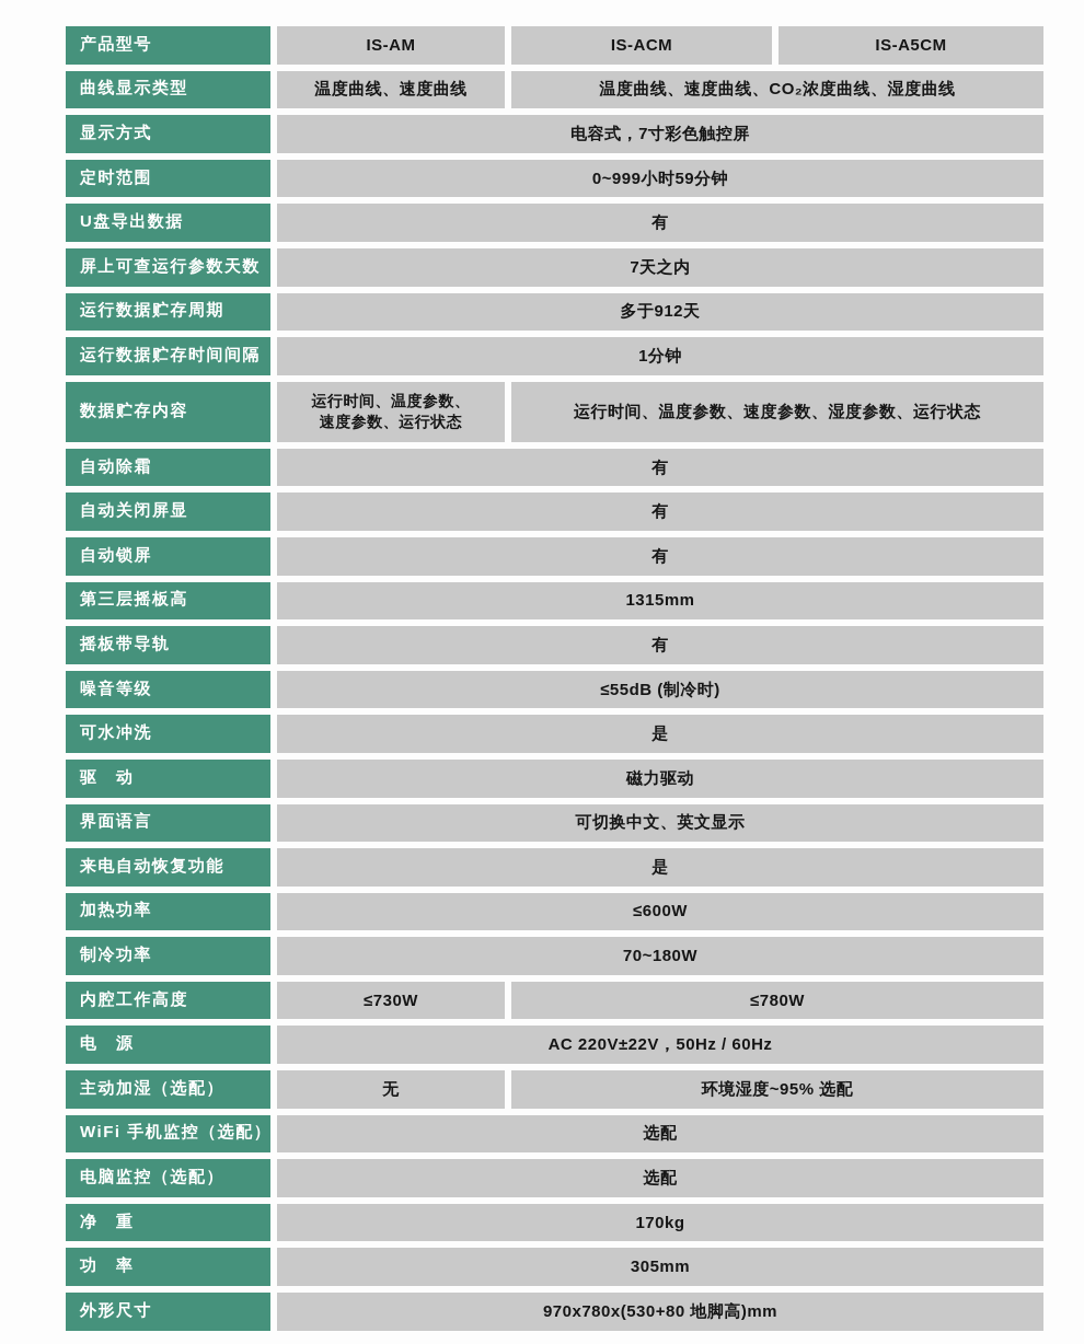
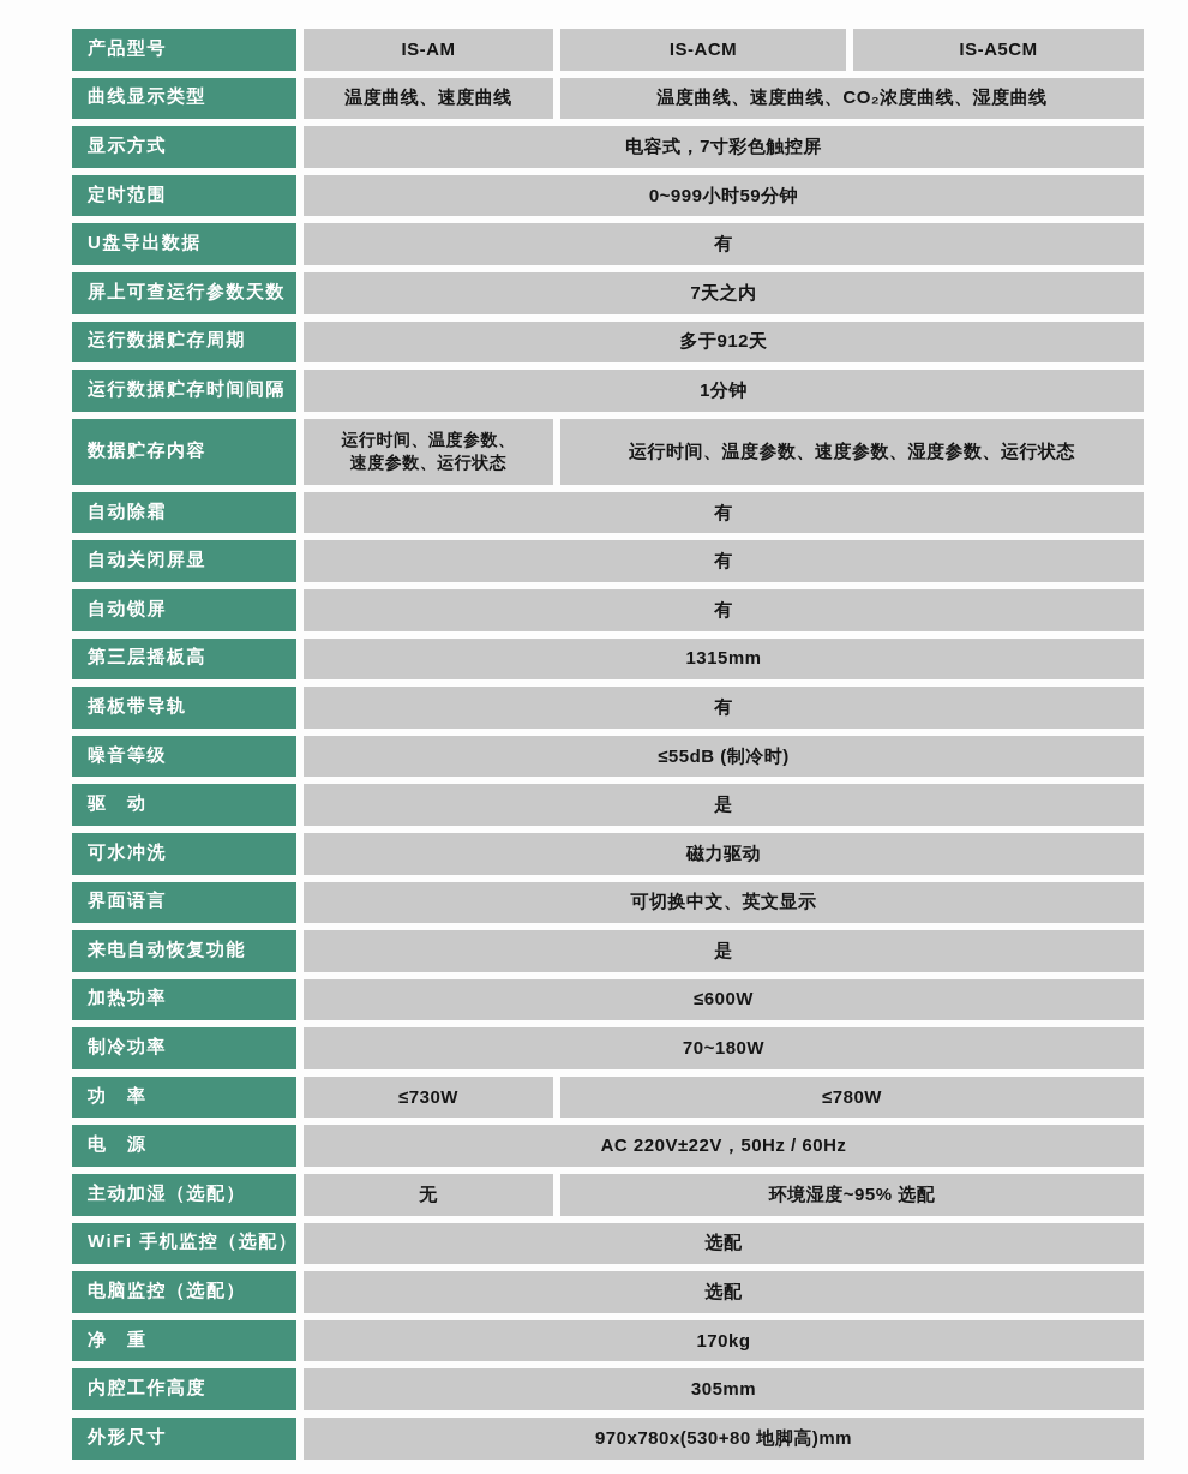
  产品型号
  IS-AM
  IS-ACM
  IS-A5CM
  曲线显示类型
  温度曲线、速度曲线
  温度曲线、速度曲线、CO₂浓度曲线、湿度曲线
  显示方式
  电容式，7寸彩色触控屏
  定时范围
  0~999小时59分钟
  U盘导出数据
  有
  屏上可查运行参数天数
  7天之内
  运行数据贮存周期
  多于912天
  运行数据贮存时间间隔
  1分钟
  数据贮存内容
  运行时间、温度参数、
  速度参数、运行状态
  运行时间、温度参数、速度参数、湿度参数、运行状态
  自动除霜
  有
  自动关闭屏显
  有
  自动锁屏
  有
  第三层摇板高
  1315mm
  摇板带导轨
  有
  噪音等级
  ≤55dB (制冷时)
- 可水冲洗
+ 驱 动
  是
- 驱 动
+ 可水冲洗
  磁力驱动
  界面语言
  可切换中文、英文显示
  来电自动恢复功能
  是
  加热功率
  ≤600W
  制冷功率
  70~180W
- 内腔工作高度
+ 功 率
  ≤730W
  ≤780W
  电 源
  AC 220V±22V，50Hz / 60Hz
  主动加湿（选配）
  无
  环境湿度~95% 选配
  WiFi 手机监控（选配）
  选配
  电脑监控（选配）
  选配
  净 重
  170kg
- 功 率
+ 内腔工作高度
  305mm
  外形尺寸
  970x780x(530+80 地脚高)mm
